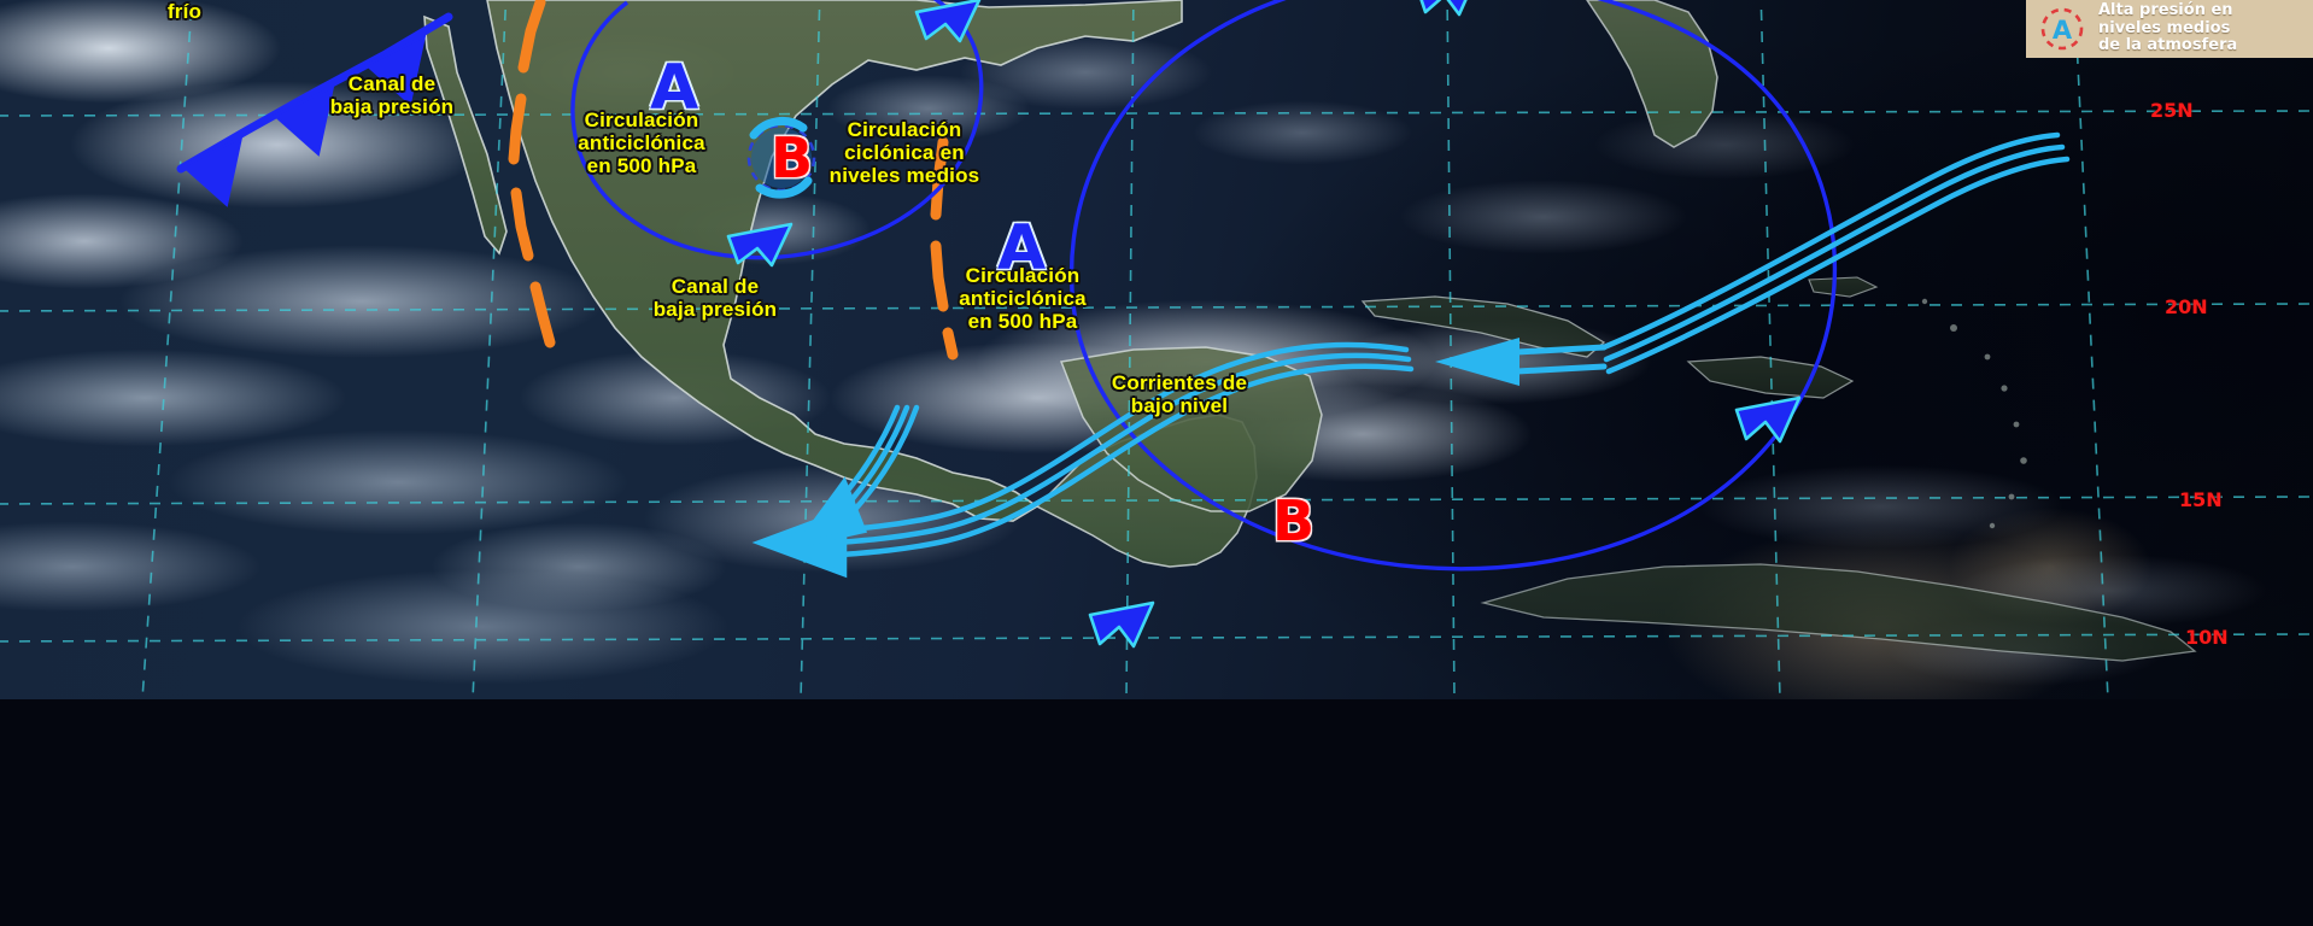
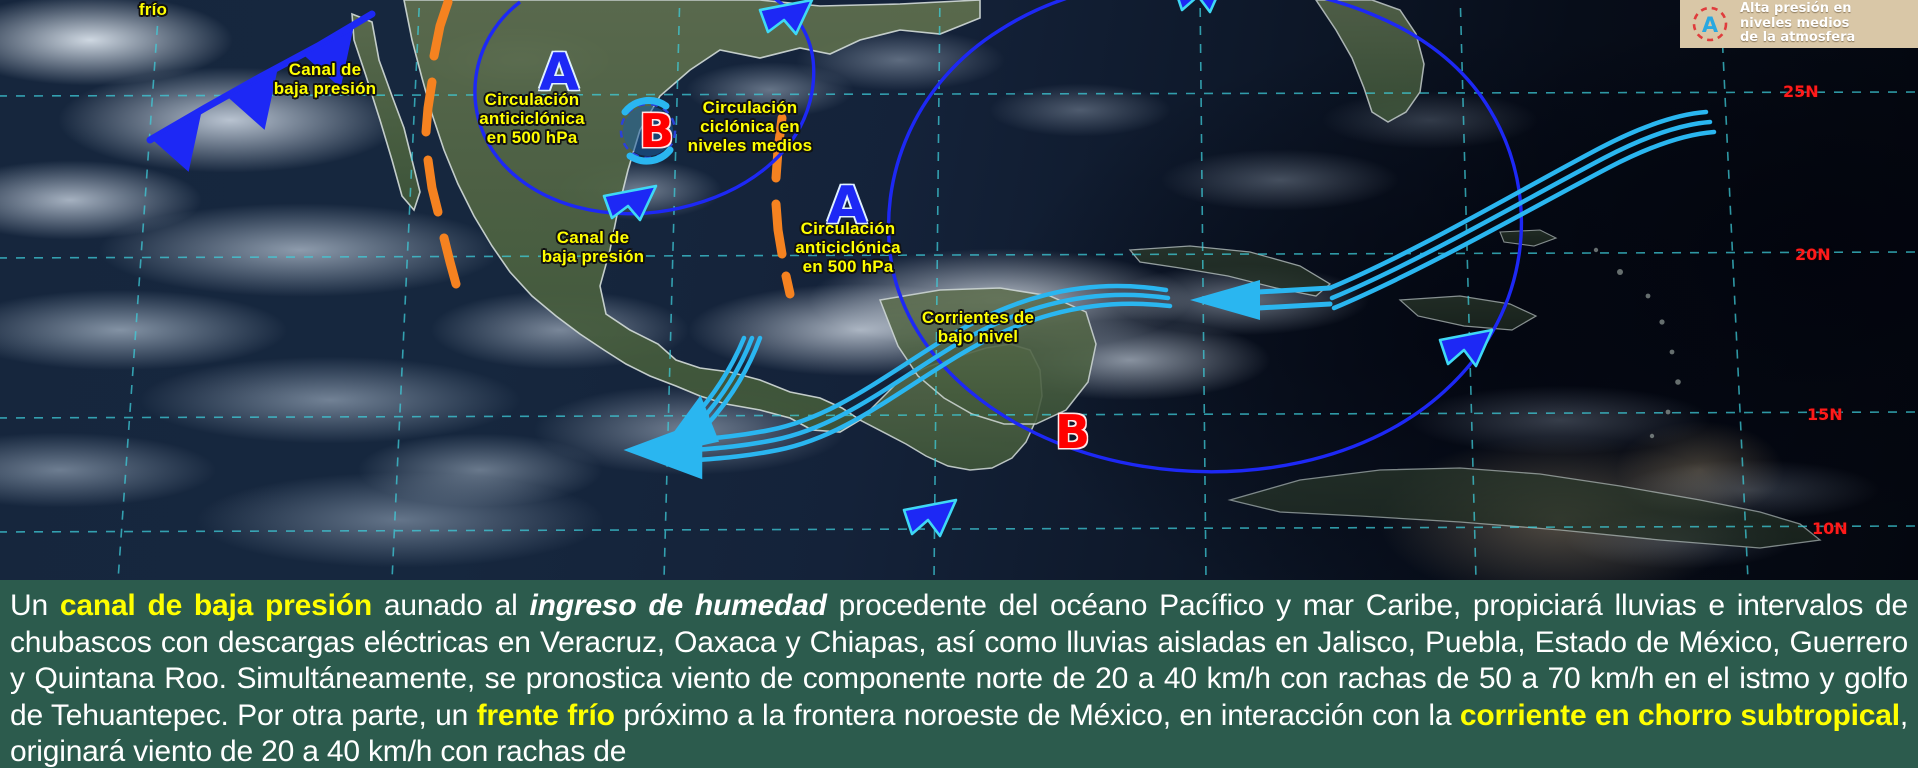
  frío
  Canal de
  baja presión
  Circulación
  anticiclónica
  en 500 hPa
  Circulación
  ciclónica en
  niveles medios
  Canal de
  baja presión
  Circulación
  anticiclónica
  en 500 hPa
  Corrientes de
  bajo nivel
  A
  B
  A
  B
  25N
  20N
  15N
  10N
  A
  Alta presión en
  niveles medios
  de la atmosfera
+ Un canal de baja presión aunado al ingreso de humedad procedente del océano Pacífico y mar Caribe, propiciará lluvias e intervalos de chubascos con descargas eléctricas en Veracruz, Oaxaca y Chiapas, así como lluvias aisladas en Jalisco, Puebla, Estado de México, Guerrero y Quintana Roo. Simultáneamente, se pronostica viento de componente norte de 20 a 40 km/h con rachas de 50 a 70 km/h en el istmo y golfo de Tehuantepec. Por otra parte, un frente frío próximo a la frontera noroeste de México, en interacción con la corriente en chorro subtropical, originará viento de 20 a 40 km/h con rachas de
